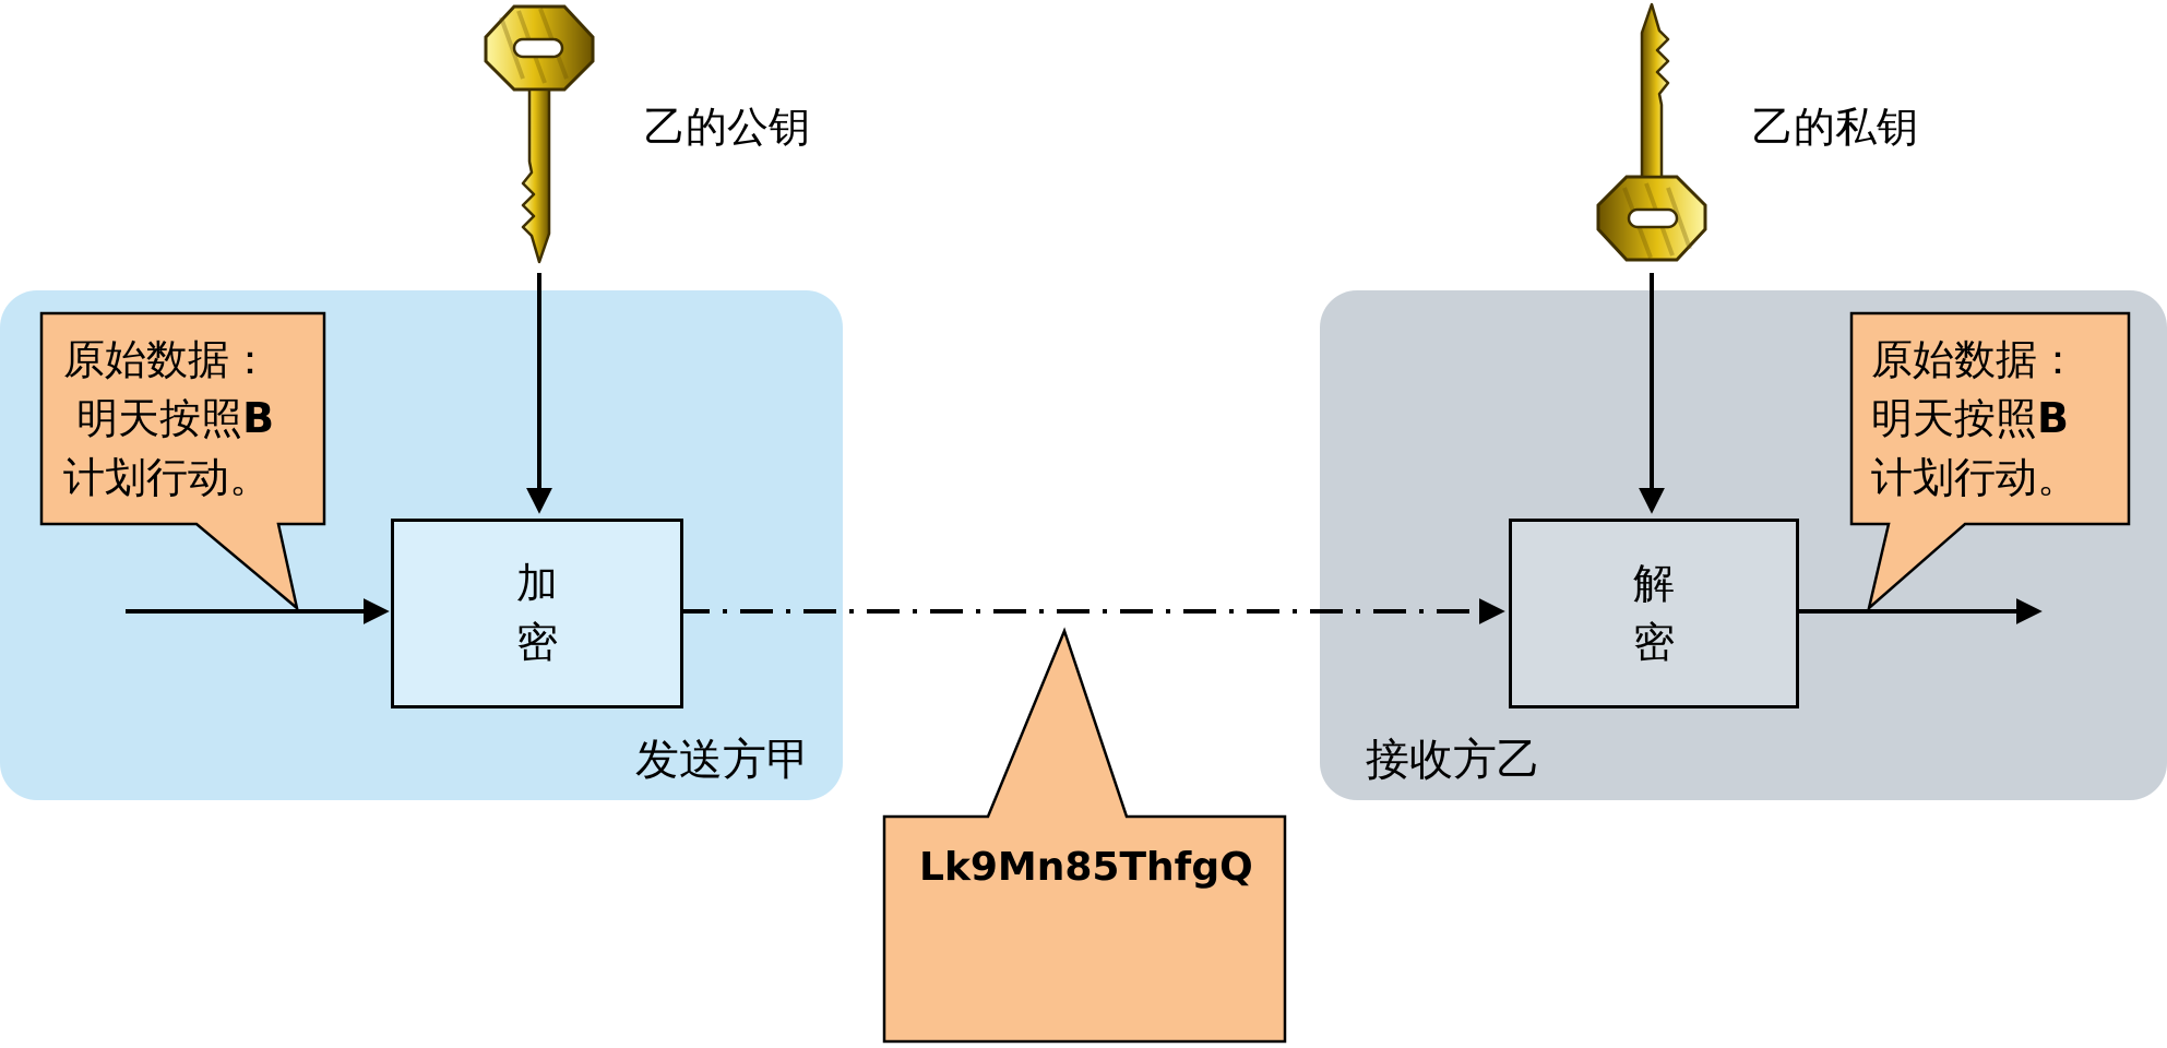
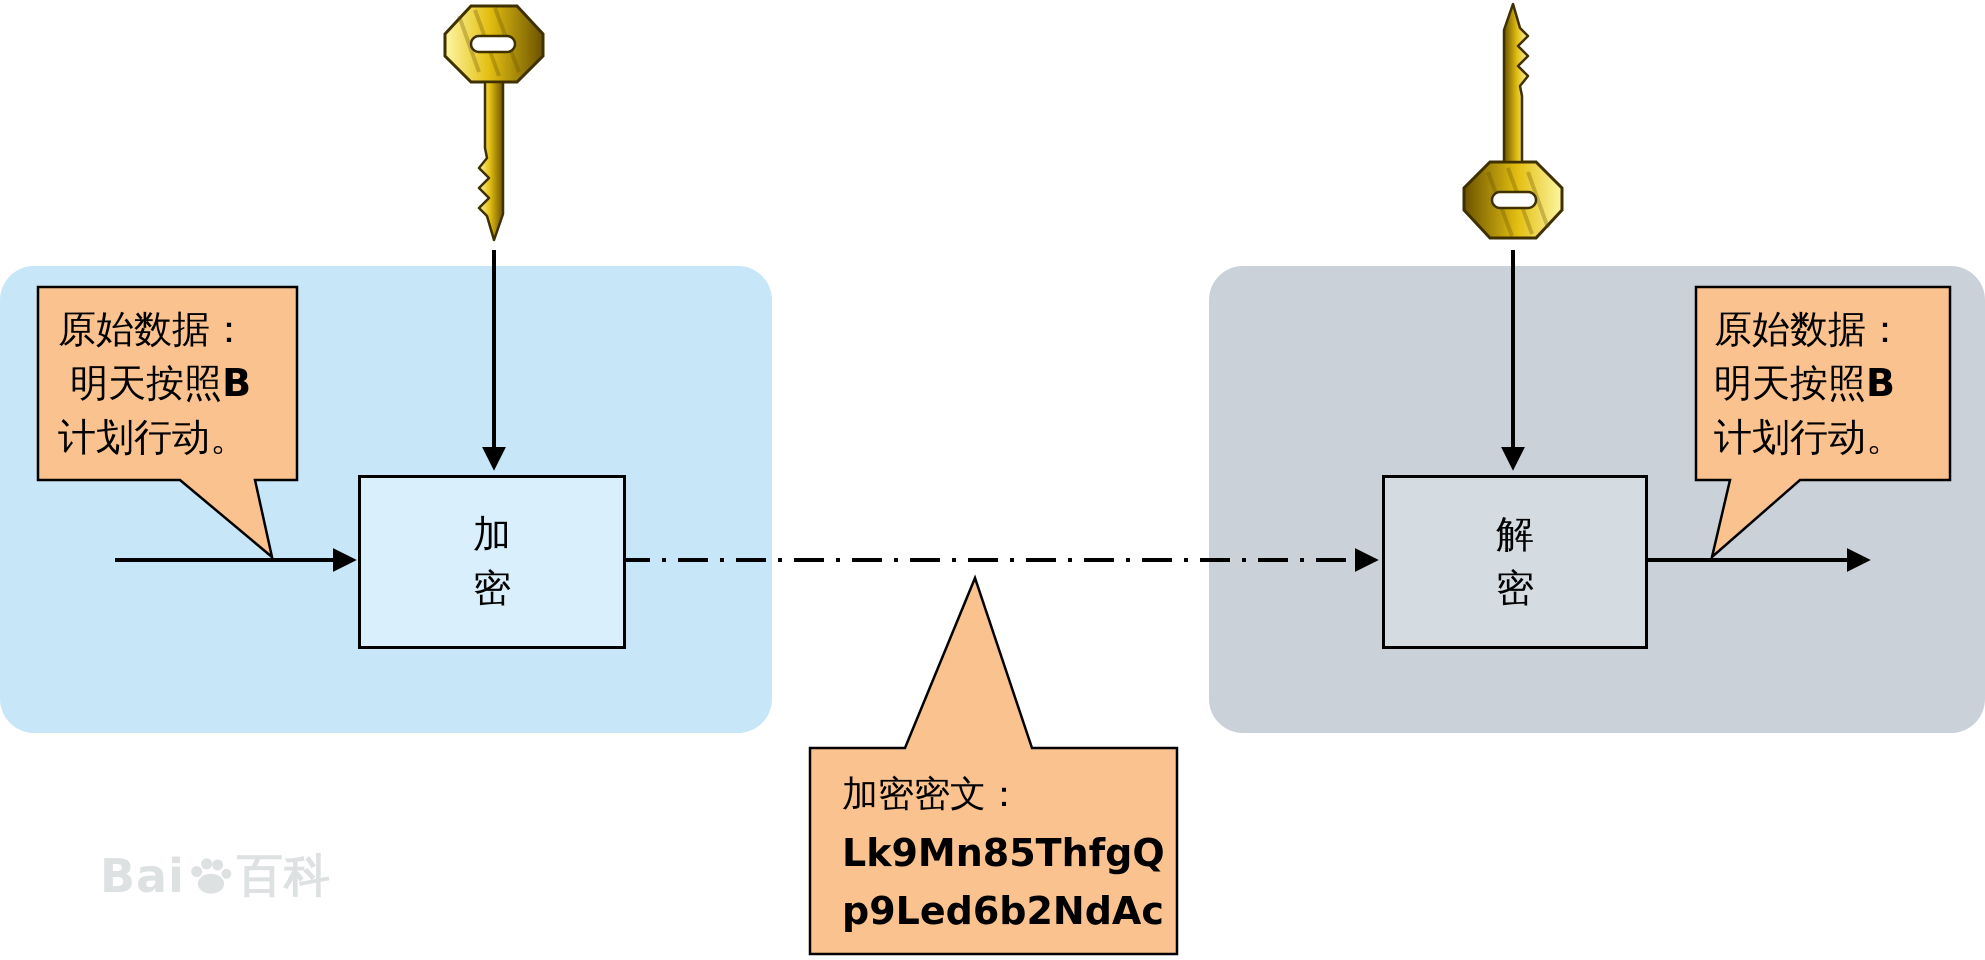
  加
  密
  解
  密
- 乙的公钥
- 乙的私钥
- 发送方甲
- 接收方乙
  原始数据：
  明天按照B
  计划行动。
  原始数据：
  明天按照B
  计划行动。
+ 加密密文：
  Lk9Mn85ThfgQ
+ p9Led6b2NdAc
+ Bai
+ 百科
